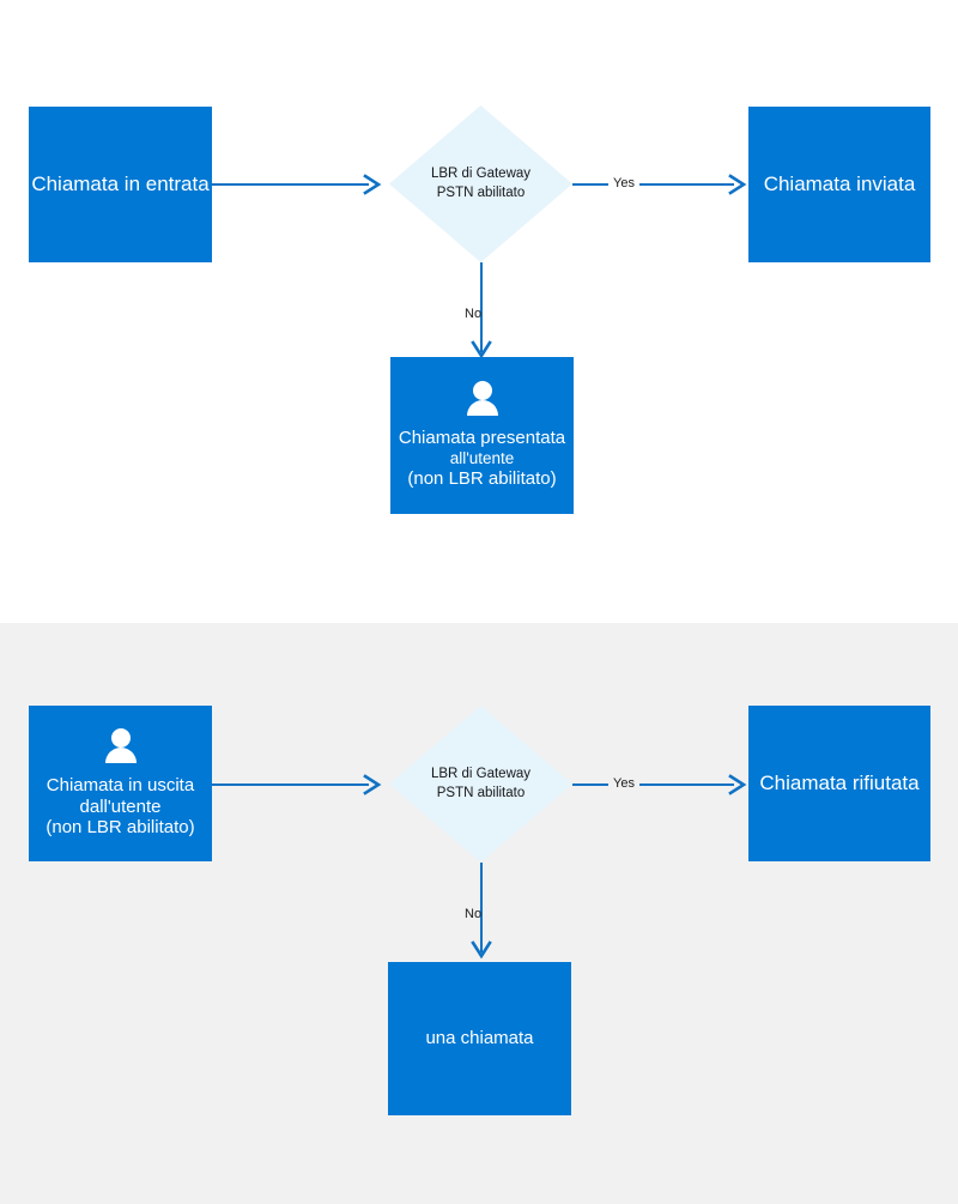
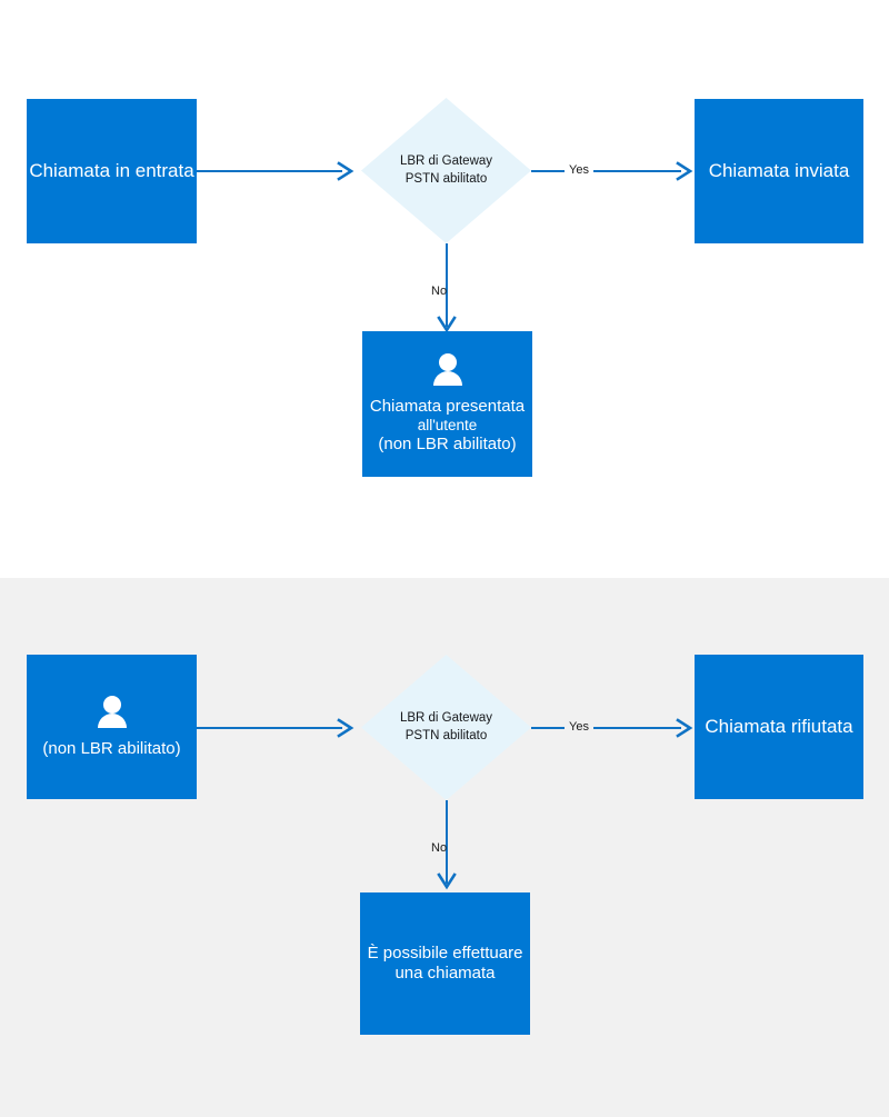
  Chiamata in entrata
  LBR di Gateway
  PSTN abilitato
  Yes
  Chiamata inviata
  No
  Chiamata presentata
  all'utente
  (non LBR abilitato)
- Chiamata in uscita
- dall'utente
  (non LBR abilitato)
  LBR di Gateway
  PSTN abilitato
  Yes
  Chiamata rifiutata
  No
+ È possibile effettuare
  una chiamata
